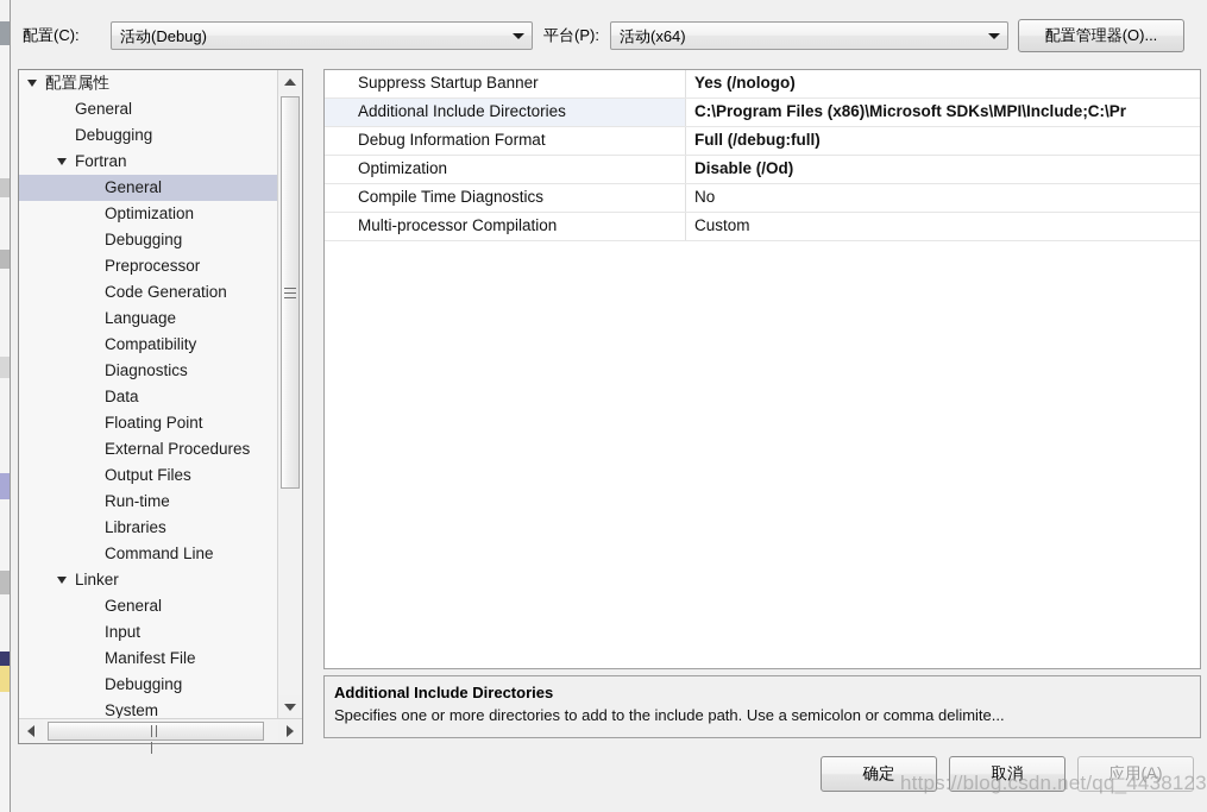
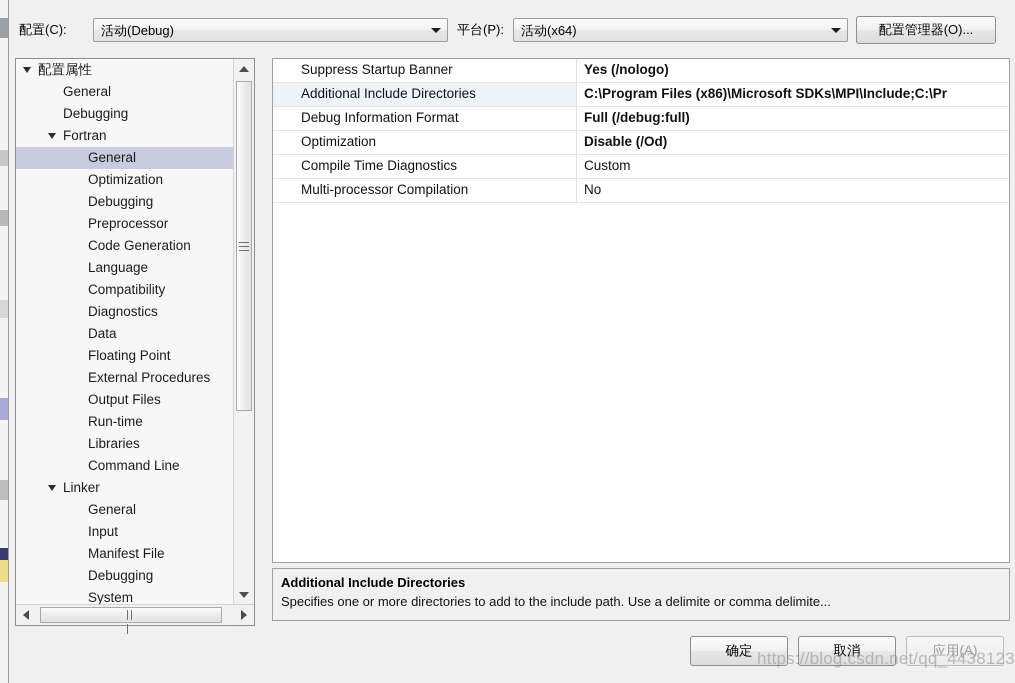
  配置(C):
  活动(Debug)
  平台(P):
  活动(x64)
  配置管理器(O)...
  配置属性
  General
  Debugging
  Fortran
  General
  Optimization
  Debugging
  Preprocessor
  Code Generation
  Language
  Compatibility
  Diagnostics
  Data
  Floating Point
  External Procedures
  Output Files
  Run-time
  Libraries
  Command Line
  Linker
  General
  Input
  Manifest File
  Debugging
  System
  Suppress Startup Banner
  Yes (/nologo)
  Additional Include Directories
  C:\Program Files (x86)\Microsoft SDKs\MPI\Include;C:\Pr
  Debug Information Format
  Full (/debug:full)
  Optimization
  Disable (/Od)
  Compile Time Diagnostics
- No
+ Custom
  Multi-processor Compilation
- Custom
+ No
  Additional Include Directories
- Specifies one or more directories to add to the include path. Use a semicolon or comma delimite...
+ Specifies one or more directories to add to the include path. Use a delimite or comma delimite...
  确定
  取消
  应用(A)
  https://blog.csdn.net/qq_4438123
